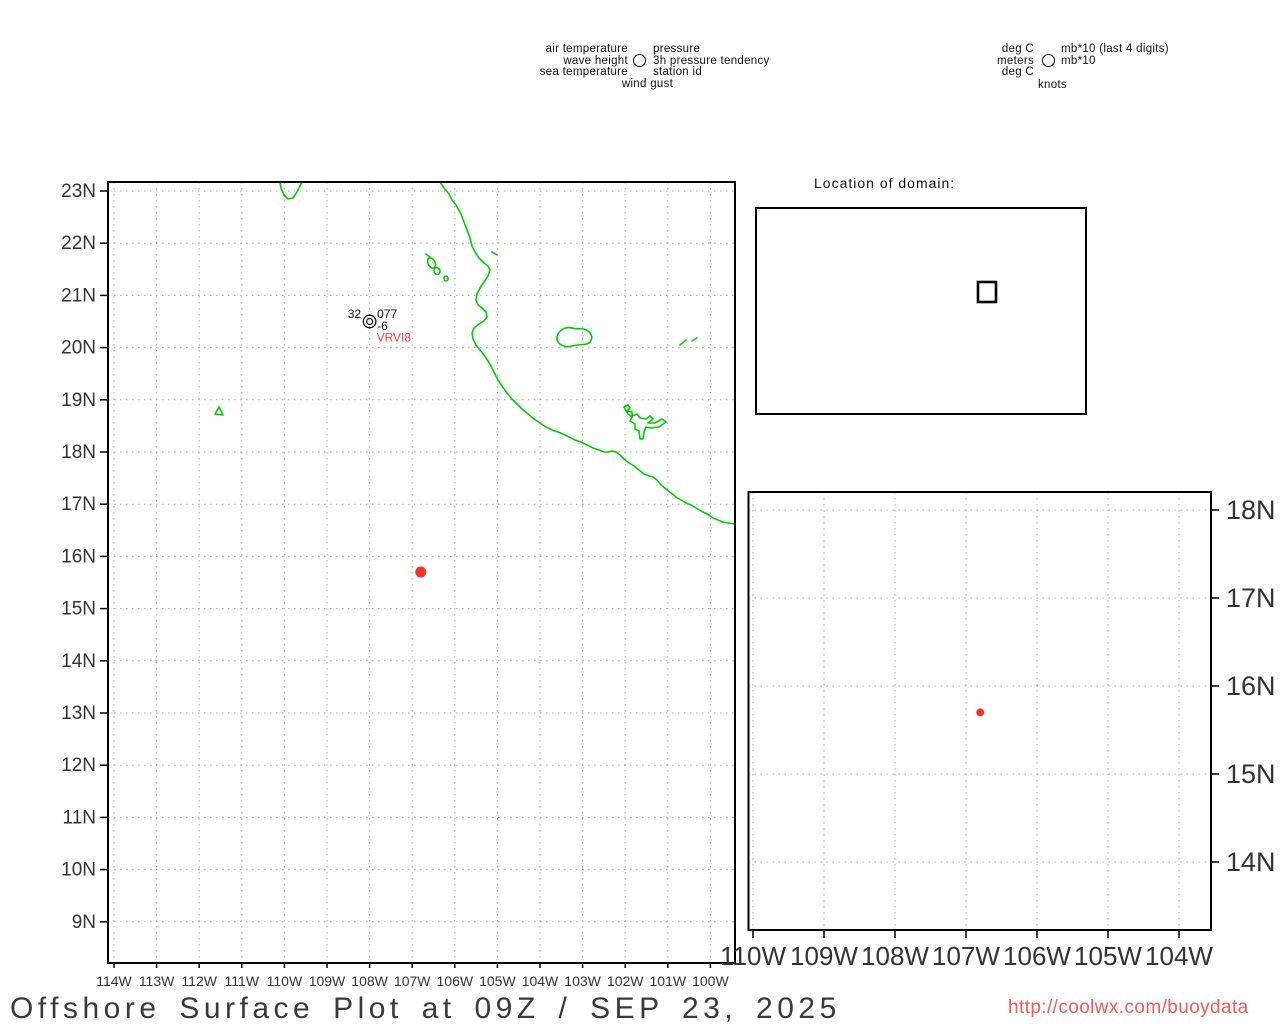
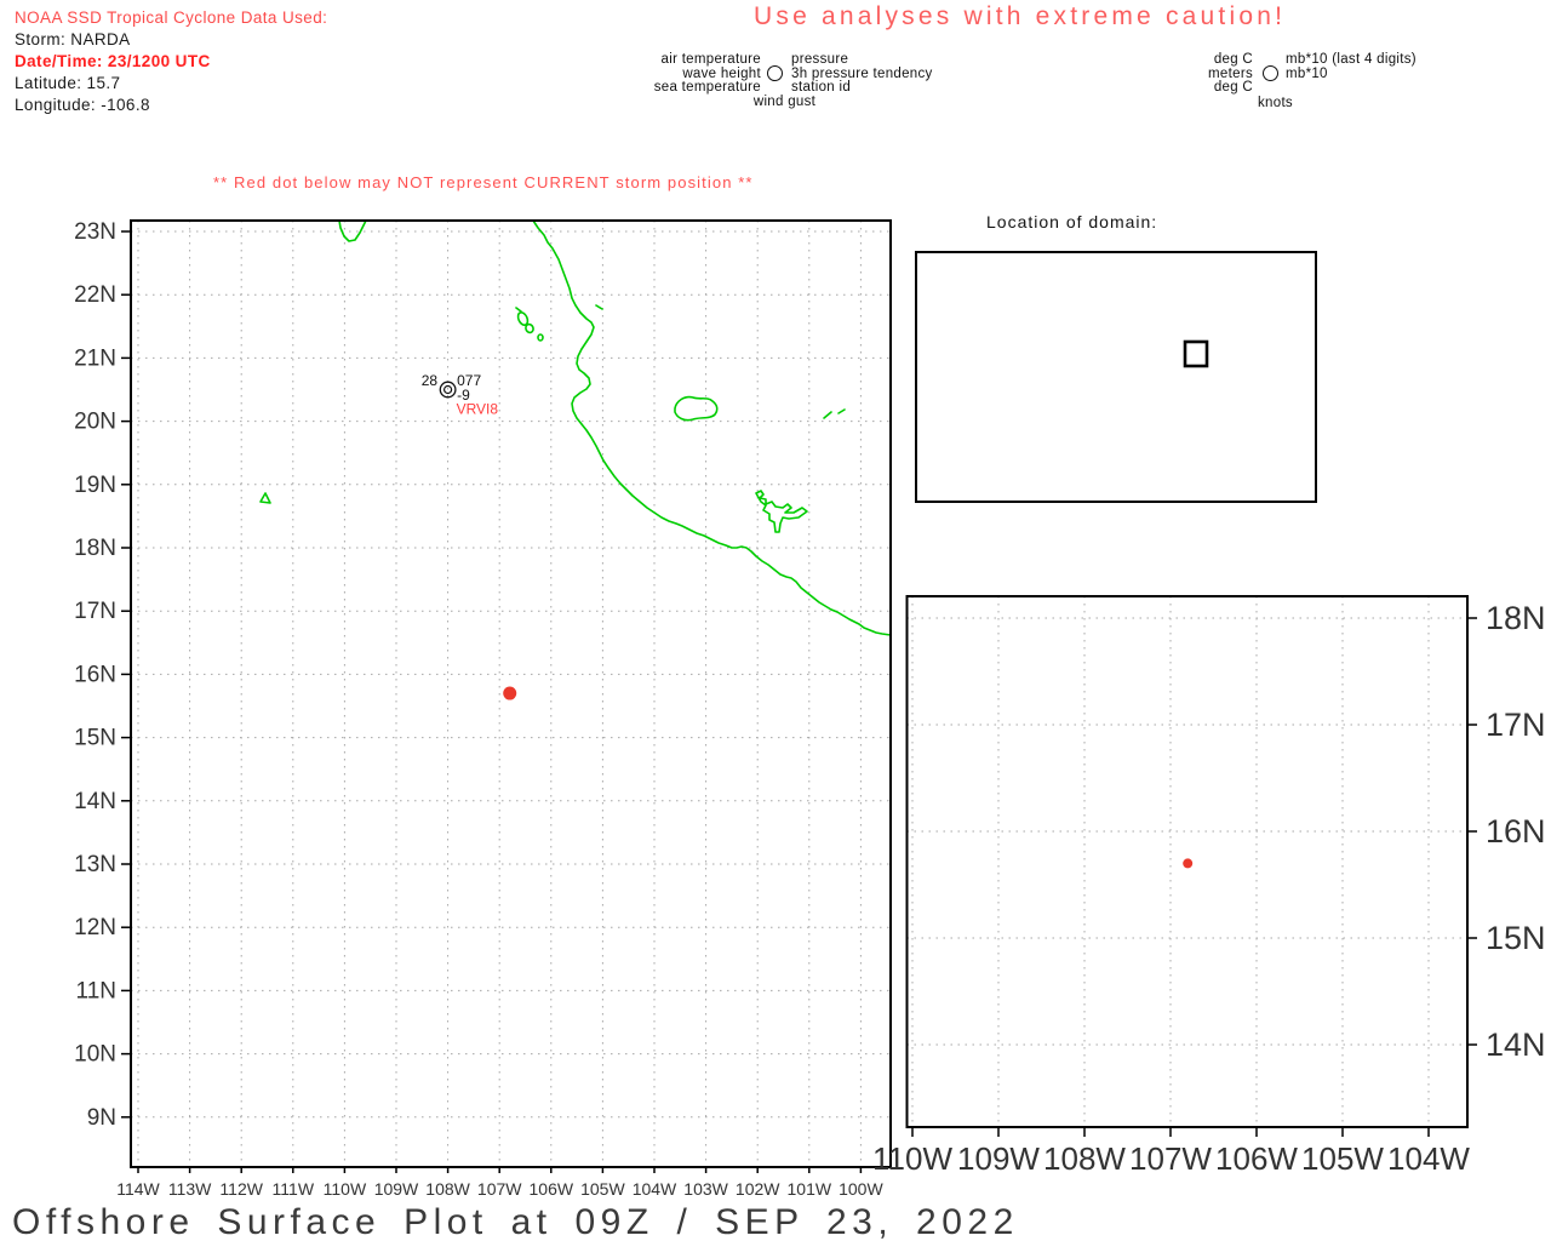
+ NOAA SSD Tropical Cyclone Data Used:
+ Storm: NARDA
+ Date/Time: 23/1200 UTC
+ Latitude: 15.7
+ Longitude: -106.8
+ Use analyses with extreme caution!
  air temperature
  wave height
  sea temperature
  pressure
  3h pressure tendency
  station id
  wind gust
  deg C
  meters
  deg C
  mb*10 (last 4 digits)
  mb*10
  knots
+ ** Red dot below may NOT represent CURRENT storm position **
  114W
  113W
  112W
  111W
  110W
  109W
  108W
  107W
  106W
  105W
  104W
  103W
  102W
  101W
  100W
  23N
  22N
  21N
  20N
  19N
  18N
  17N
  16N
  15N
  14N
  13N
  12N
  11N
  10N
  9N
- 32
+ 28
  077
- -6
+ -9
  VRVI8
  Location of domain:
  110W
  109W
  108W
  107W
  106W
  105W
  104W
  18N
  17N
  16N
  15N
  14N
- Offshore Surface Plot at 09Z / SEP 23, 2025
+ Offshore Surface Plot at 09Z / SEP 23, 2022
- http://coolwx.com/buoydata
